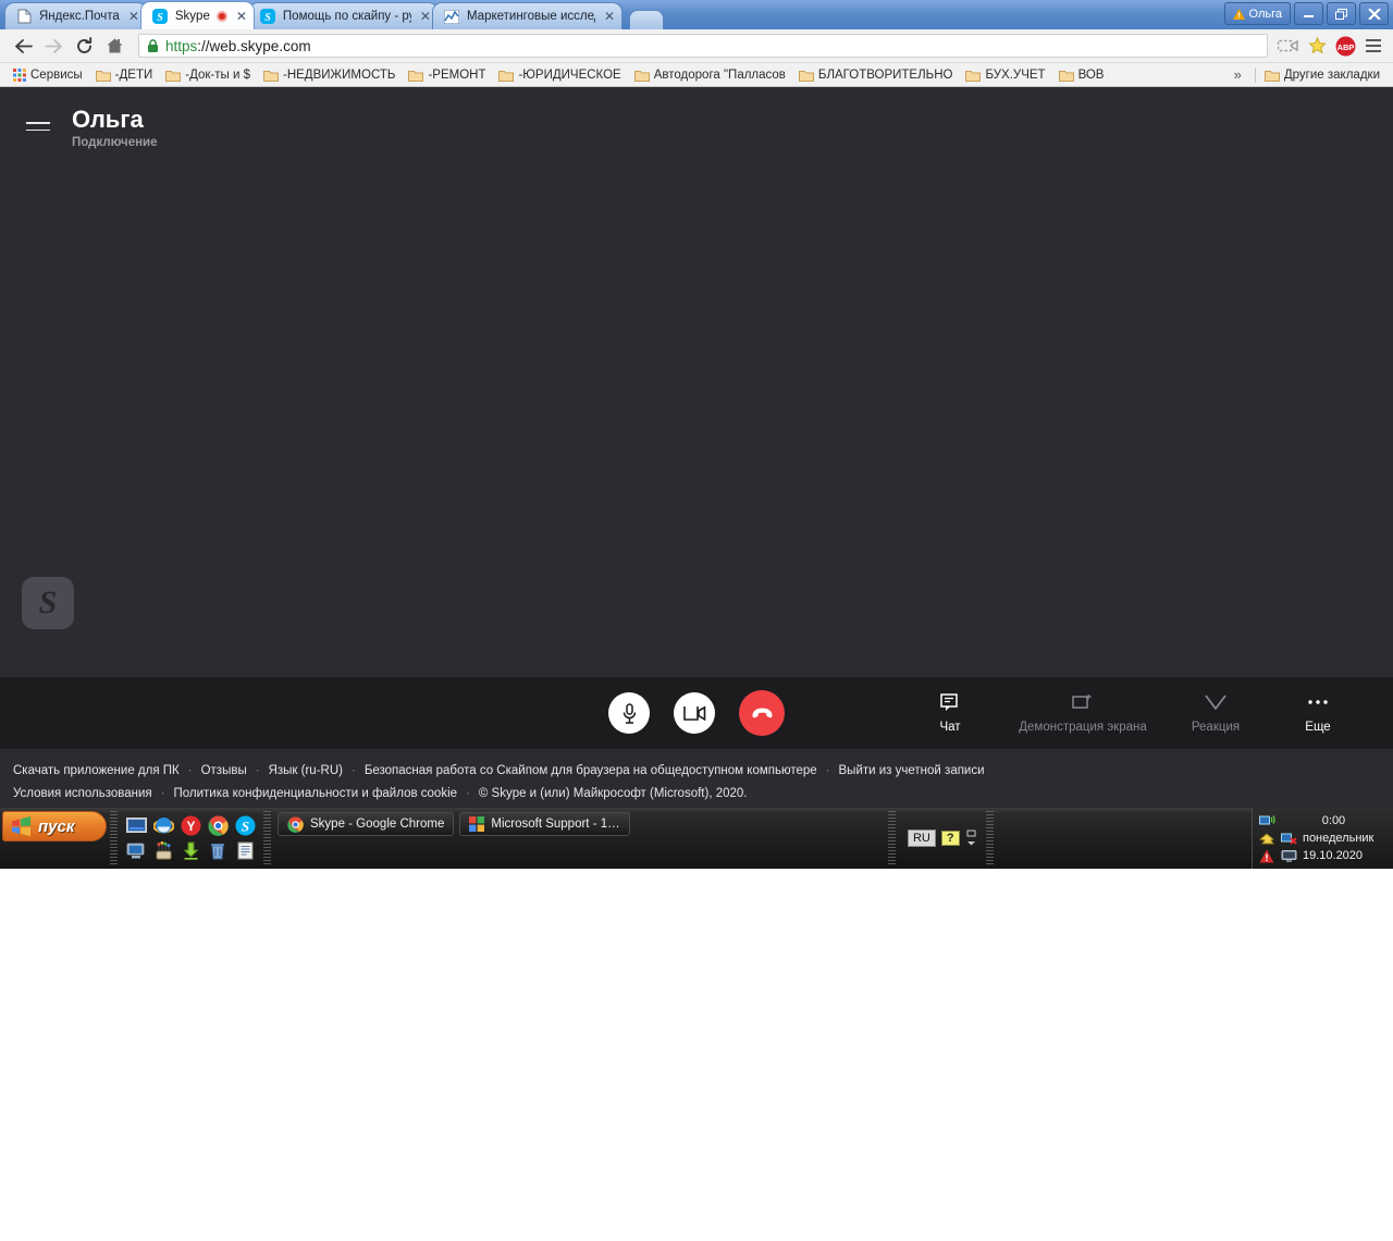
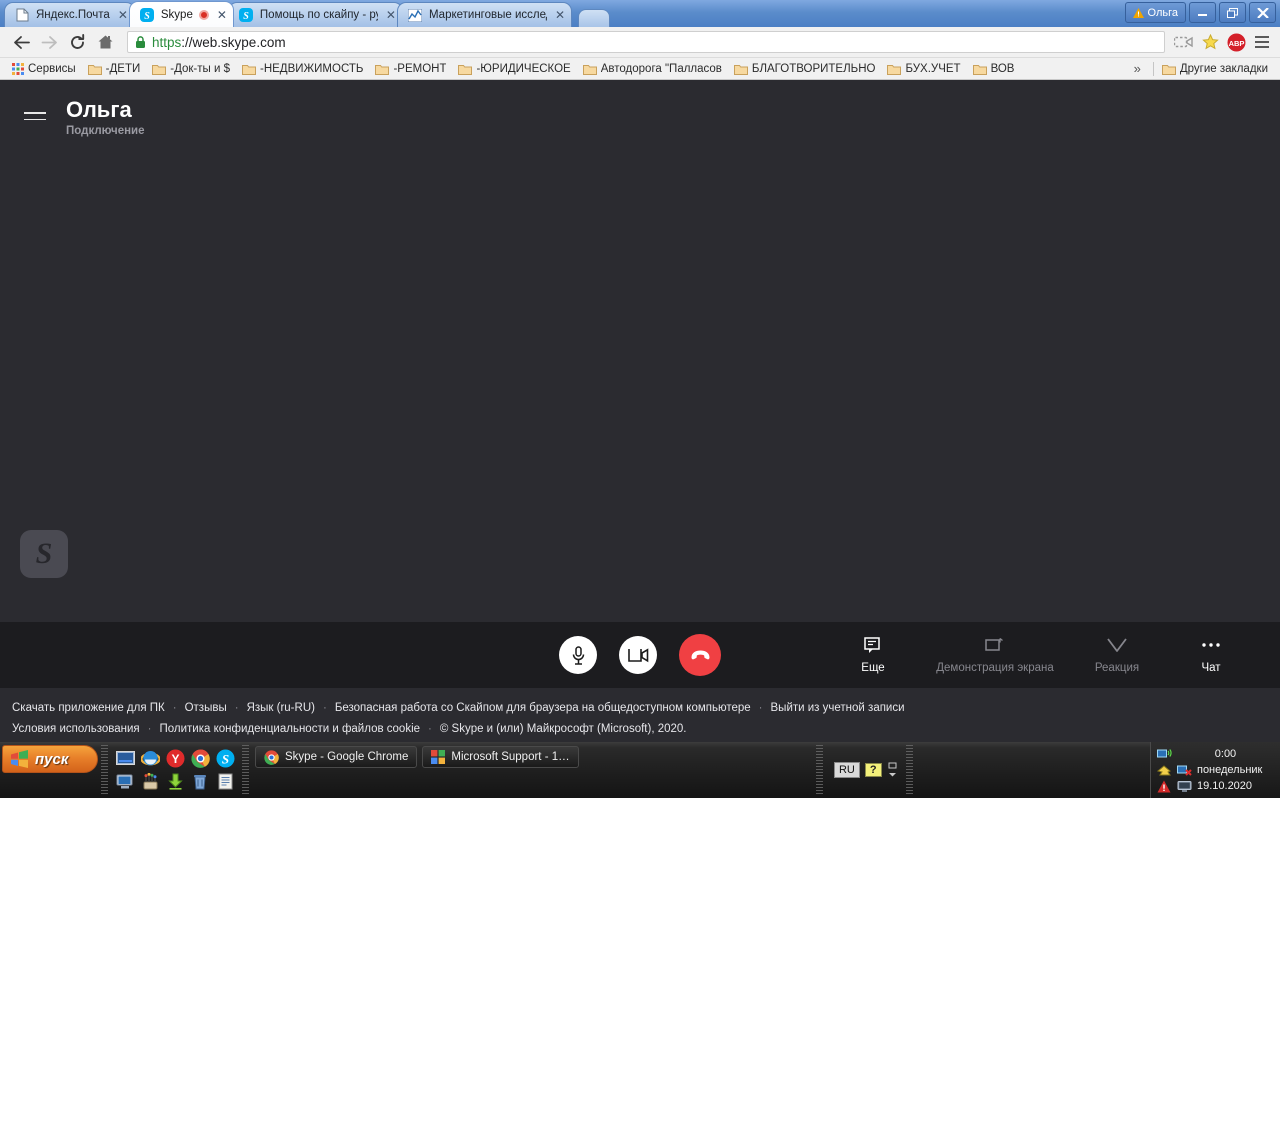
  Яндекс.Почта
  ✕
  S
  Skype
  ✕
  S
  Помощь по скайпу - р
  ✕
  Маркетинговые иссле
  ✕
  Ольга
  https
  ://web.skype.com
  ABP
  Сервисы
  -ДЕТИ
  -Док-ты и $
  -НЕДВИЖИМОСТЬ
  -РЕМОНТ
  -ЮРИДИЧЕСКОЕ
  Автодорога "Палласов
  БЛАГОТВОРИТЕЛЬНО
  БУХ.УЧЕТ
  ВОВ
  »
  Другие закладки
  Ольга
  Подключение
  S
- Чат
+ Еще
  Демонстрация экрана
  Реакция
- Еще
+ Чат
  Скачать приложение для ПК
  ·
  Отзывы
  ·
  Язык (ru-RU)
  ·
  Безопасная работа со Скайпом для браузера на общедоступном компьютере
  ·
  Выйти из учетной записи
  Условия использования
  ·
  Политика конфиденциальности и файлов cookie
  ·
  © Skype и (или) Майкрософт (Microsoft), 2020.
  пуск
  Y
  S
  Skype - Google Chrome
  Microsoft Support - 1…
  RU
  ?
  0:00
  понедельник
  19.10.2020
